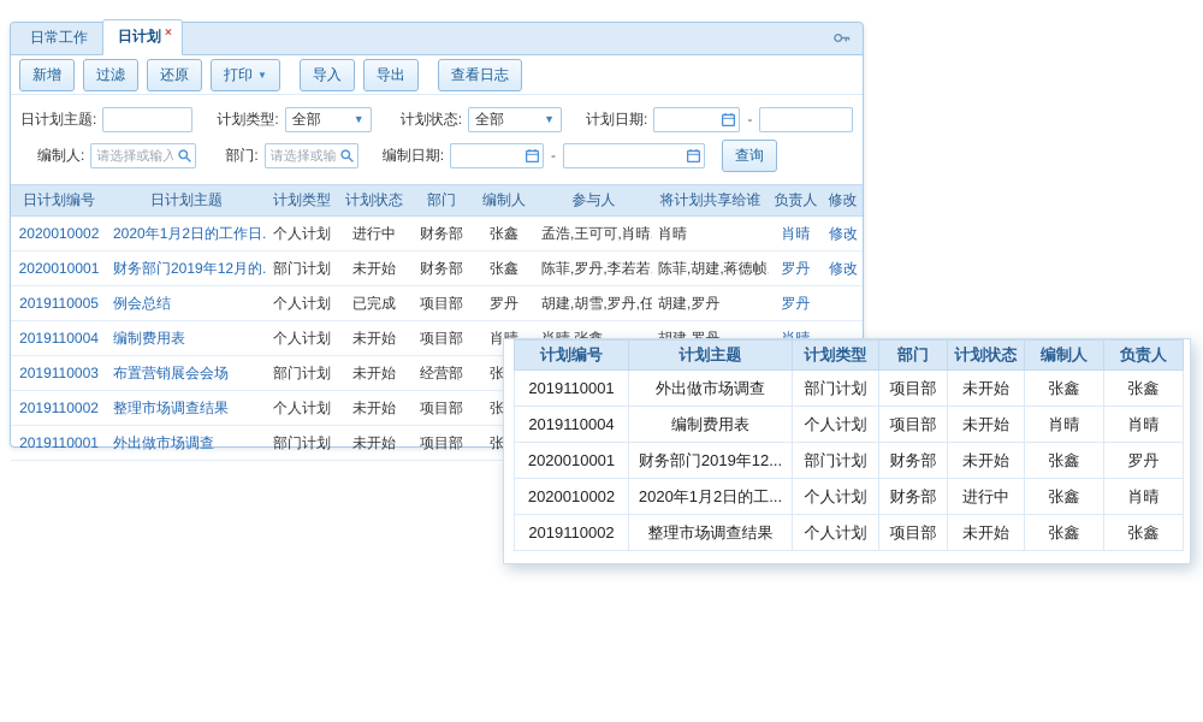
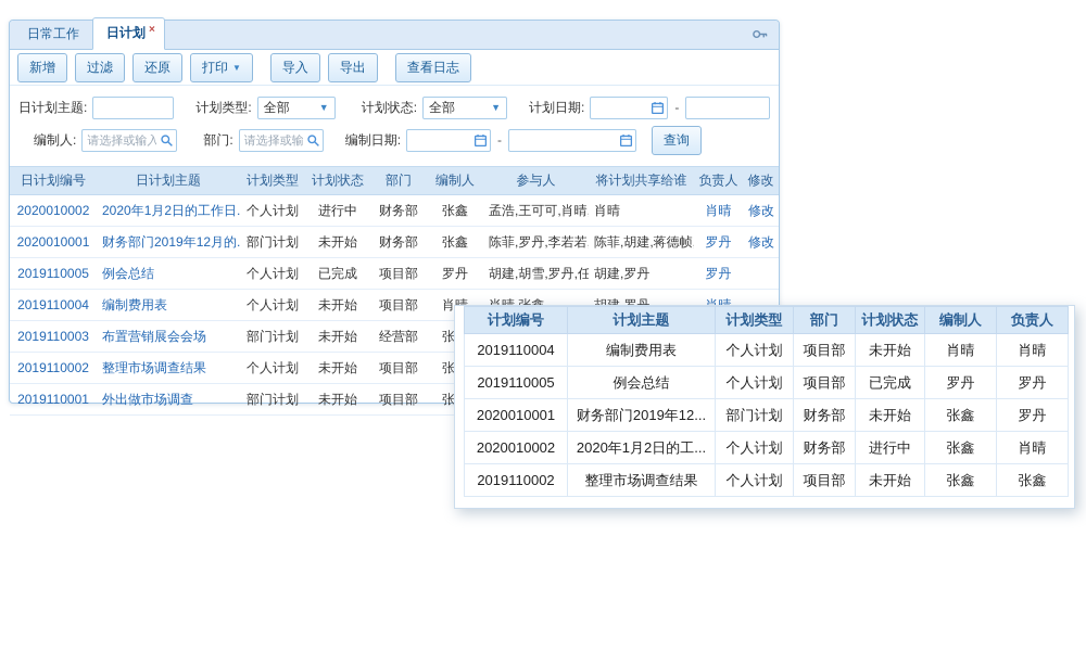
  日常工作
  日计划
  ×
  新增
  过滤
  还原
  打印
  ▼
  导入
  导出
  查看日志
  日计划主题:
  计划类型:
  全部
  ▼
  计划状态:
  全部
  ▼
  计划日期:
  -
  编制人:
  请选择或输入
  部门:
  请选择或输
  编制日期:
  -
  查询
  日计划编号	日计划主题	计划类型	计划状态	部门	编制人	参与人	将计划共享给谁	负责人	修改
  2020010002	2020年1月2日的工作日.	个人计划	进行中	财务部	张鑫	孟浩,王可可,肖晴	肖晴	肖晴	修改
  2020010001	财务部门2019年12月的.	部门计划	未开始	财务部	张鑫	陈菲,罗丹,李若若	陈菲,胡建,蒋德帧	罗丹	修改
  2019110005	例会总结	个人计划	已完成	项目部	罗丹	胡建,胡雪,罗丹,任	胡建,罗丹	罗丹
  2019110003	布置营销展会会场	部门计划	未开始	经营部	张
  2019110002	整理市场调查结果	个人计划	未开始	项目部	张
  2019110001	外出做市场调查	部门计划	未开始	项目部	张
  计划编号	计划主题	计划类型	部门	计划状态	编制人	负责人
- 2019110001	外出做市场调查	部门计划	项目部	未开始	张鑫	张鑫
  2019110004	编制费用表	个人计划	项目部	未开始	肖晴	肖晴
+ 2019110005	例会总结	个人计划	项目部	已完成	罗丹	罗丹
  2020010001	财务部门2019年12...	部门计划	财务部	未开始	张鑫	罗丹
  2020010002	2020年1月2日的工...	个人计划	财务部	进行中	张鑫	肖晴
  2019110002	整理市场调查结果	个人计划	项目部	未开始	张鑫	张鑫
